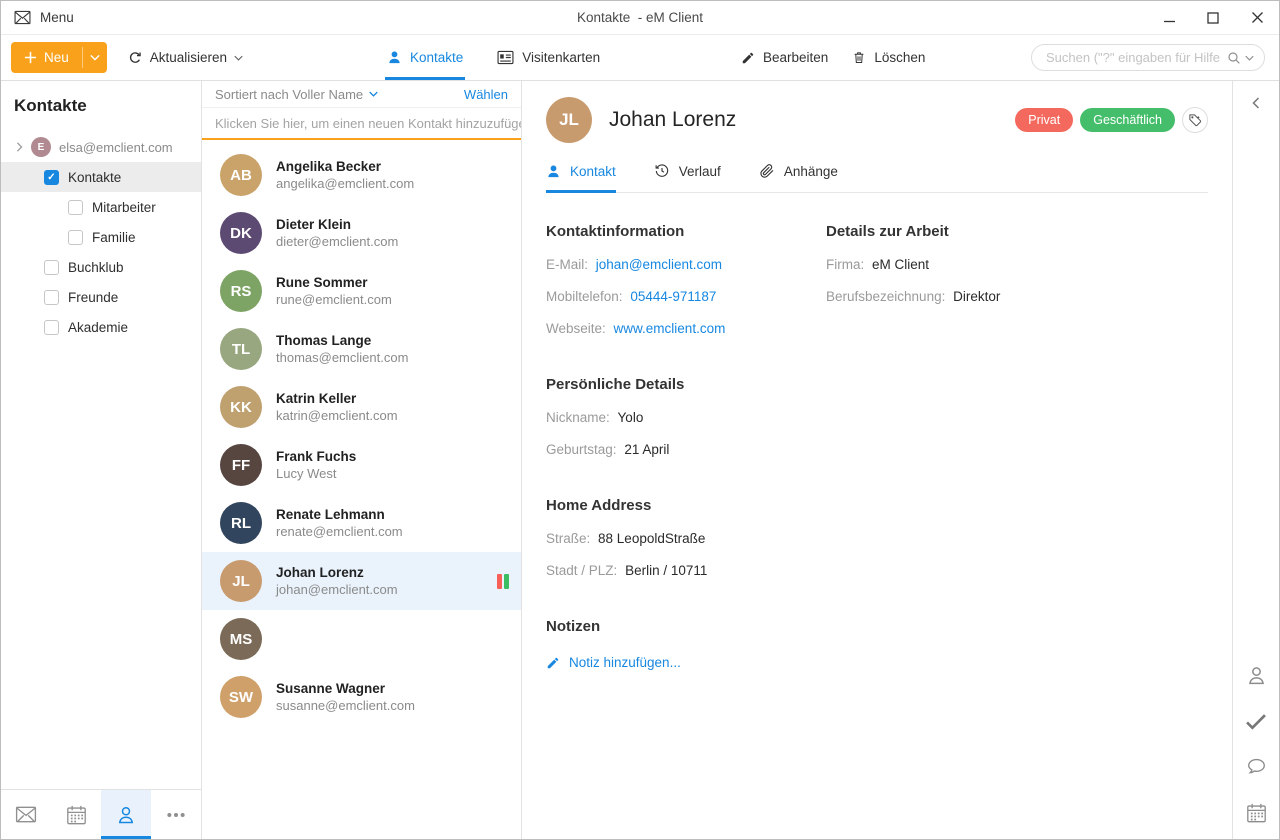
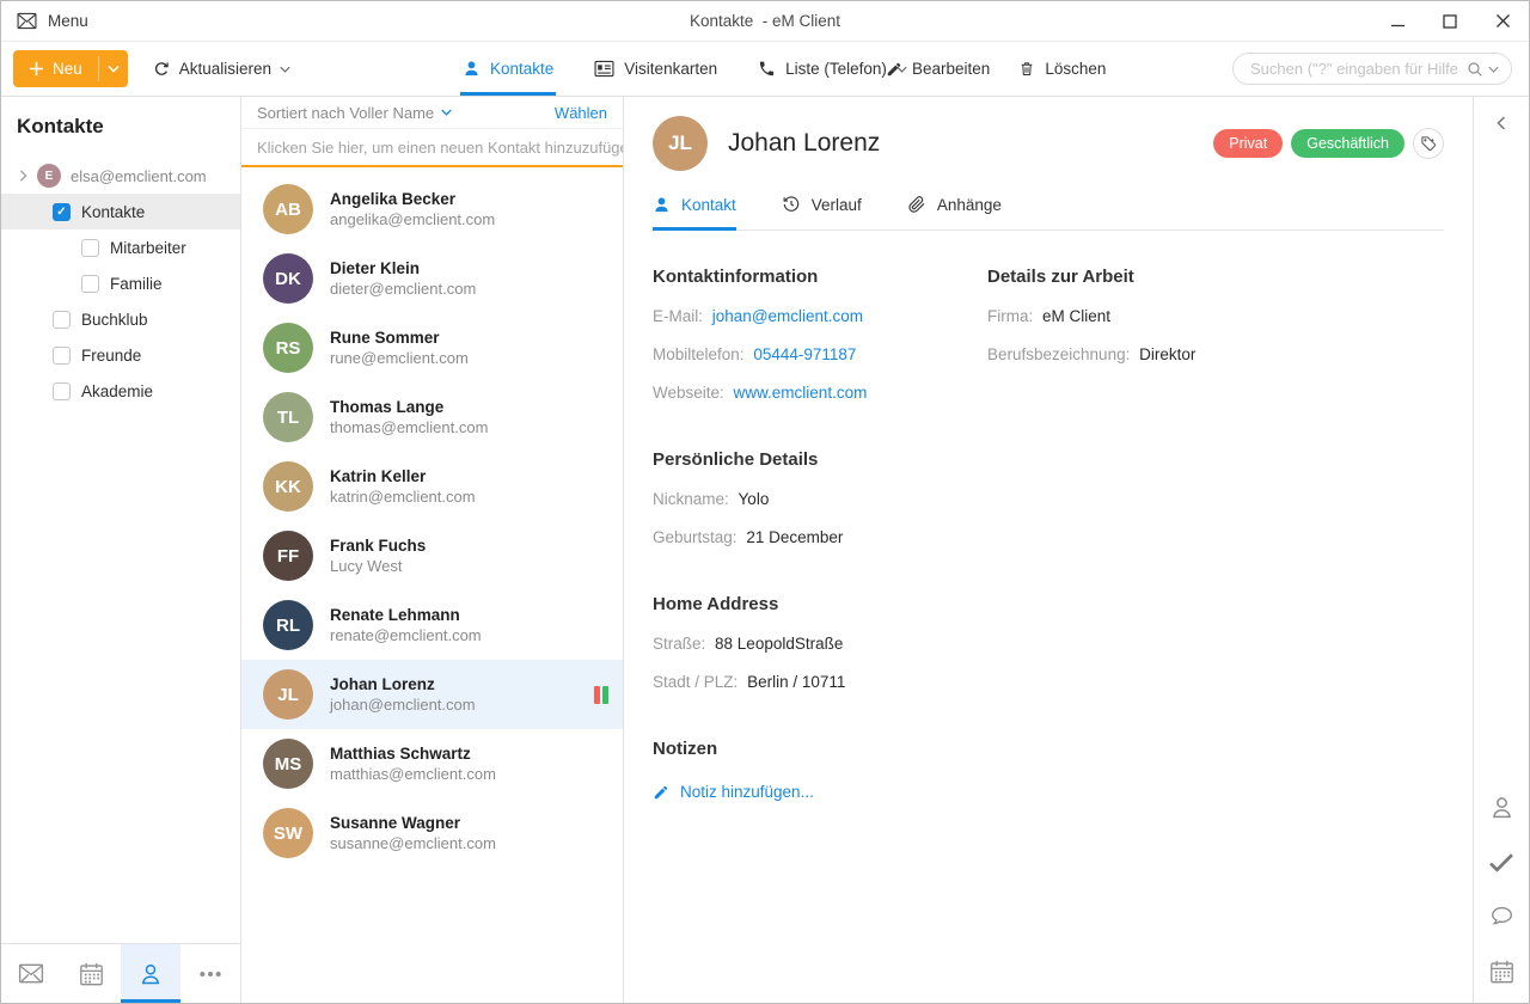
  Menu
  Kontakte - eM Client
  Neu
  Aktualisieren
  Kontakte
  Visitenkarten
+ Liste (Telefon)
  Bearbeiten
  Löschen
  Suchen ("?" eingaben für Hilfe
  Kontakte
  E
  elsa@emclient.com
  Kontakte
  Mitarbeiter
  Familie
  Buchklub
  Freunde
  Akademie
  Sortiert nach Voller Name
  Wählen
  Klicken Sie hier, um einen neuen Kontakt hinzuzufüg
  AB
  Angelika Becker
  angelika@emclient.com
  DK
  Dieter Klein
  dieter@emclient.com
  RS
  Rune Sommer
  rune@emclient.com
  TL
  Thomas Lange
  thomas@emclient.com
  KK
  Katrin Keller
  katrin@emclient.com
  FF
  Frank Fuchs
  Lucy West
  RL
  Renate Lehmann
  renate@emclient.com
  JL
  Johan Lorenz
  johan@emclient.com
  MS
+ Matthias Schwartz
+ matthias@emclient.com
  SW
  Susanne Wagner
  susanne@emclient.com
  JL
  Johan Lorenz
  Privat
  Geschäftlich
  Kontakt
  Verlauf
  Anhänge
  Kontaktinformation
  E-Mail: johan@emclient.com
  Mobiltelefon: 05444-971187
  Webseite: www.emclient.com
  Persönliche Details
  Nickname: Yolo
- Geburtstag: 21 April
+ Geburtstag: 21 December
  Home Address
  Straße: 88 LeopoldStraße
  Stadt / PLZ: Berlin / 10711
  Notizen
  Notiz hinzufügen...
  Details zur Arbeit
  Firma: eM Client
  Berufsbezeichnung: Direktor
